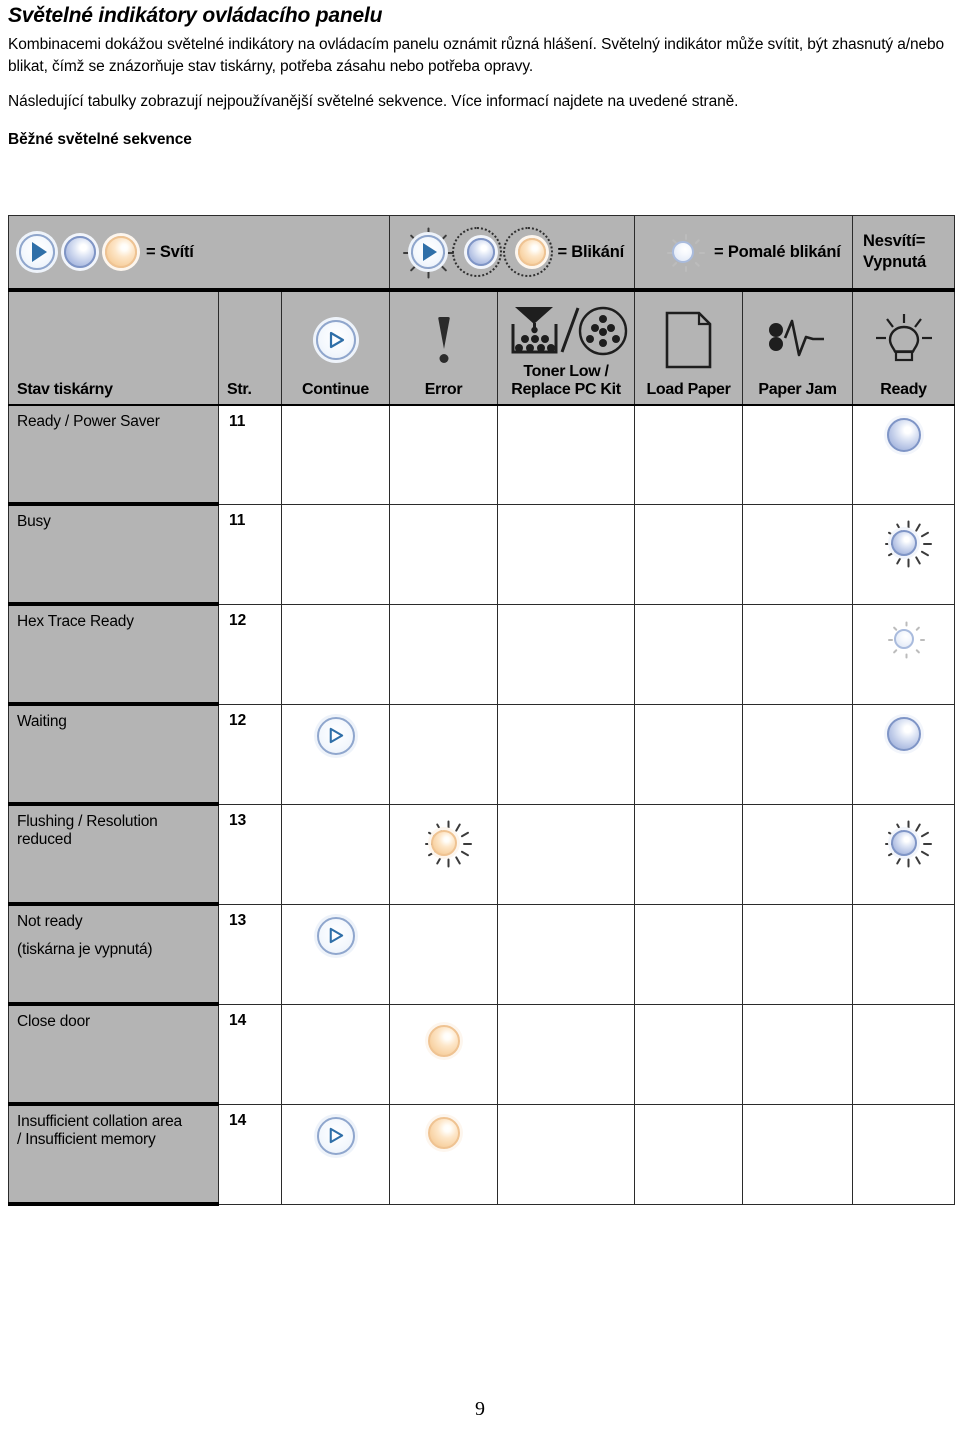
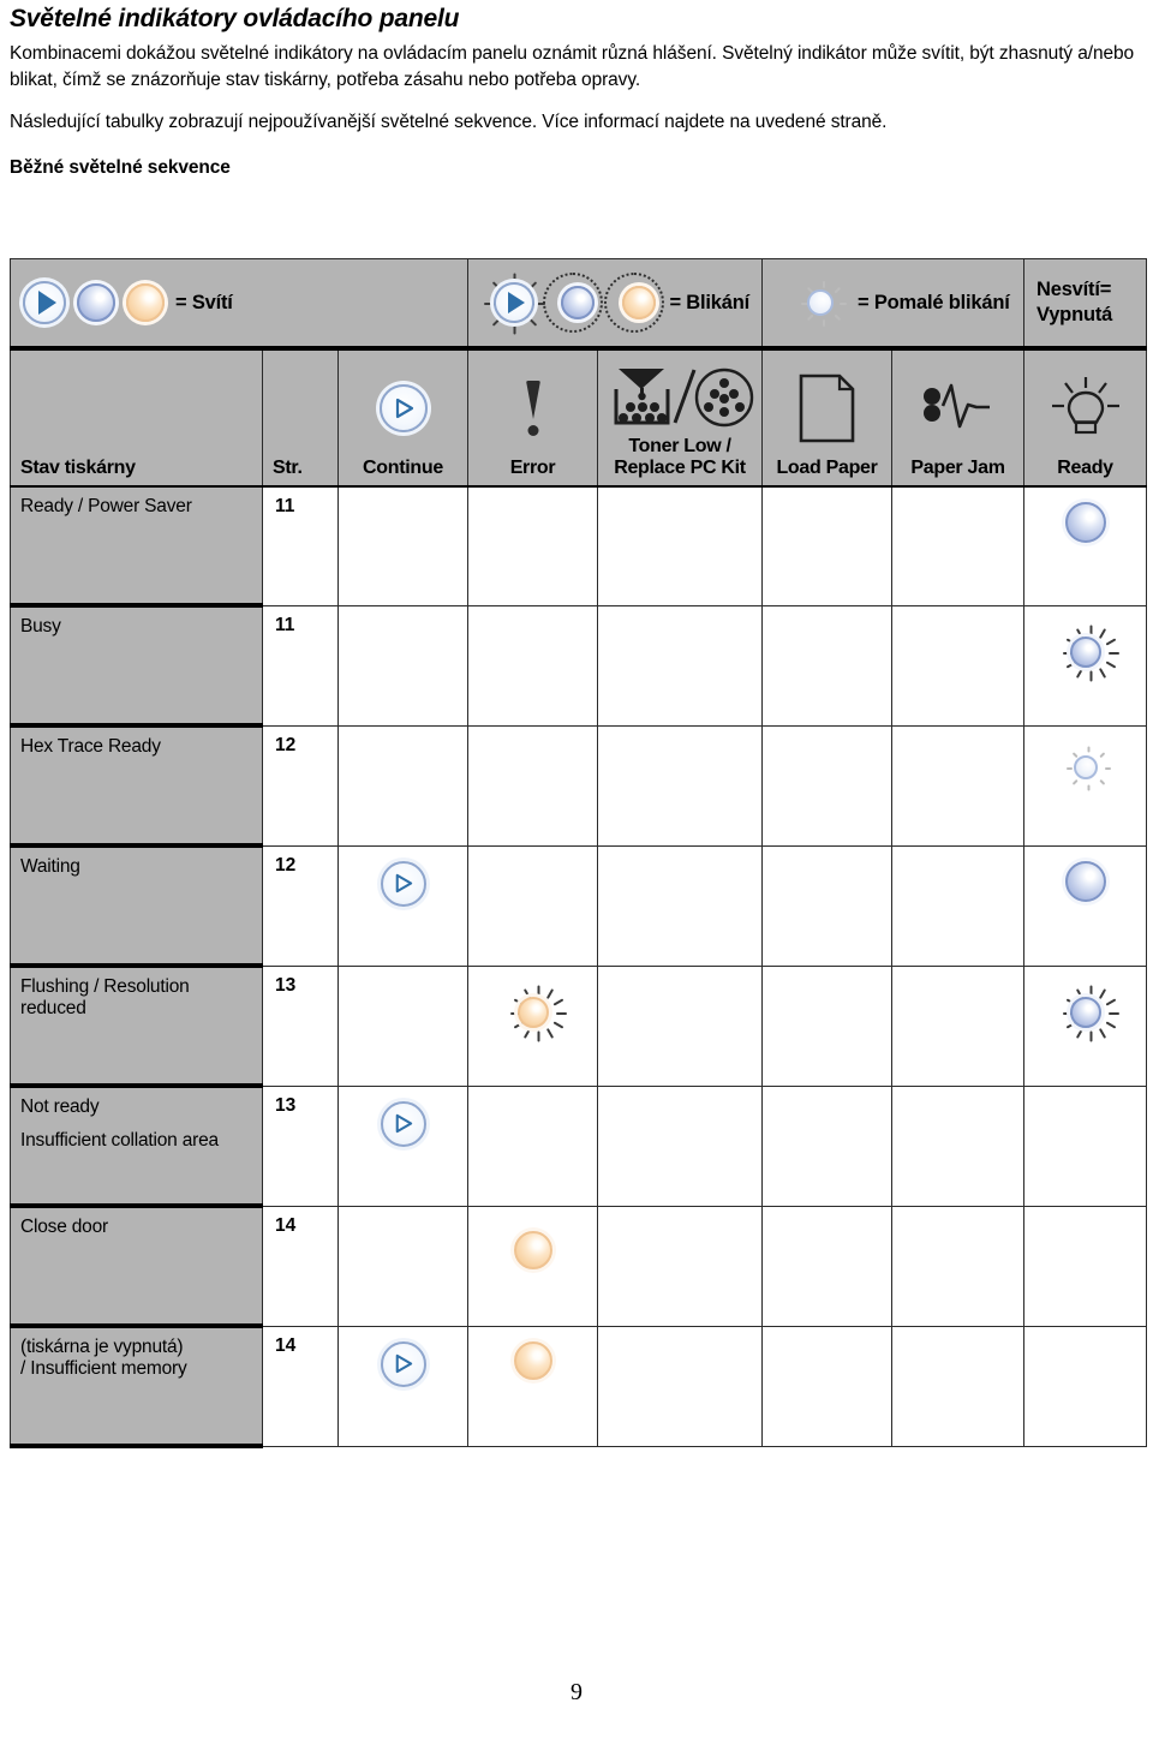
  Světelné indikátory ovládacího panelu
  Kombinacemi dokážou světelné indikátory na ovládacím panelu oznámit různá hlášení. Světelný indikátor může svítit, být zhasnutý a/nebo blikat, čímž se znázorňuje stav tiskárny, potřeba zásahu nebo potřeba opravy.
  Následující tabulky zobrazují nejpoužívanější světelné sekvence. Více informací najdete na uvedené straně.
  Běžné světelné sekvence
  = Svítí	= Blikání	= Pomalé blikání	Nesvítí=Vypnutá
  Stav tiskárny	Str.	Continue	Error	Toner Low /Replace PC Kit	Load Paper	Paper Jam	Ready
  Ready / Power Saver	11
  Busy	11
  Hex Trace Ready	12
  Waiting	12
  Flushing / Resolutionreduced	13
- Not ready(tiskárna je vypnutá)	13
+ Not readyInsufficient collation area	13
  Close door	14
- Insufficient collation area/ Insufficient memory	14
+ (tiskárna je vypnutá)/ Insufficient memory	14
  9
